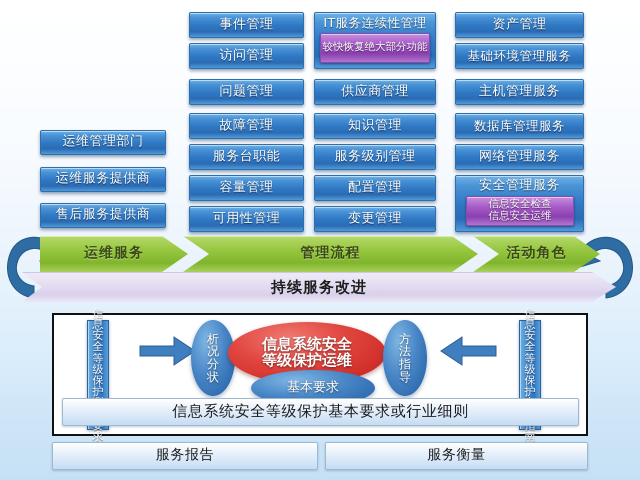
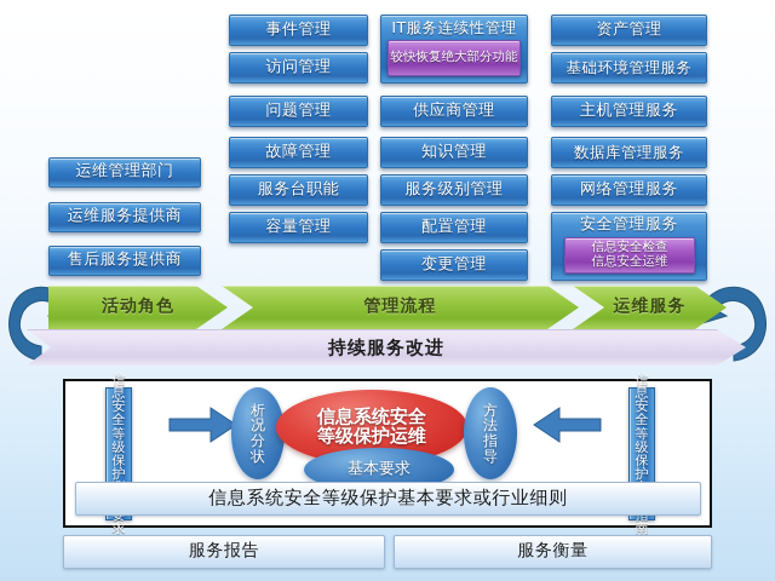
  运维管理部门
  运维服务提供商
  售后服务提供商
  事件管理
  访问管理
  问题管理
  故障管理
  服务台职能
  容量管理
- 可用性管理
  IT服务连续性管理
  较快恢复绝大部分功能
  供应商管理
  知识管理
  服务级别管理
  配置管理
  变更管理
  资产管理
  基础环境管理服务
  主机管理服务
  数据库管理服务
  网络管理服务
  安全管理服务
  信息安全检查
  信息安全运维
- 运维服务
+ 活动角色
  管理流程
- 活动角色
+ 运维服务
  持续服务改进
  信
  息
  安
  全
  等
  级
  保
  护
  求
  析
  况
  分
  状
  信息系统安全
  等级保护运维
  基本要求
  方
  法
  指
  导
  信
  息
  安
  全
  等
  级
  保
  护
  南
  信息系统安全等级保护基本要求或行业细则
  服务报告
  服务衡量
